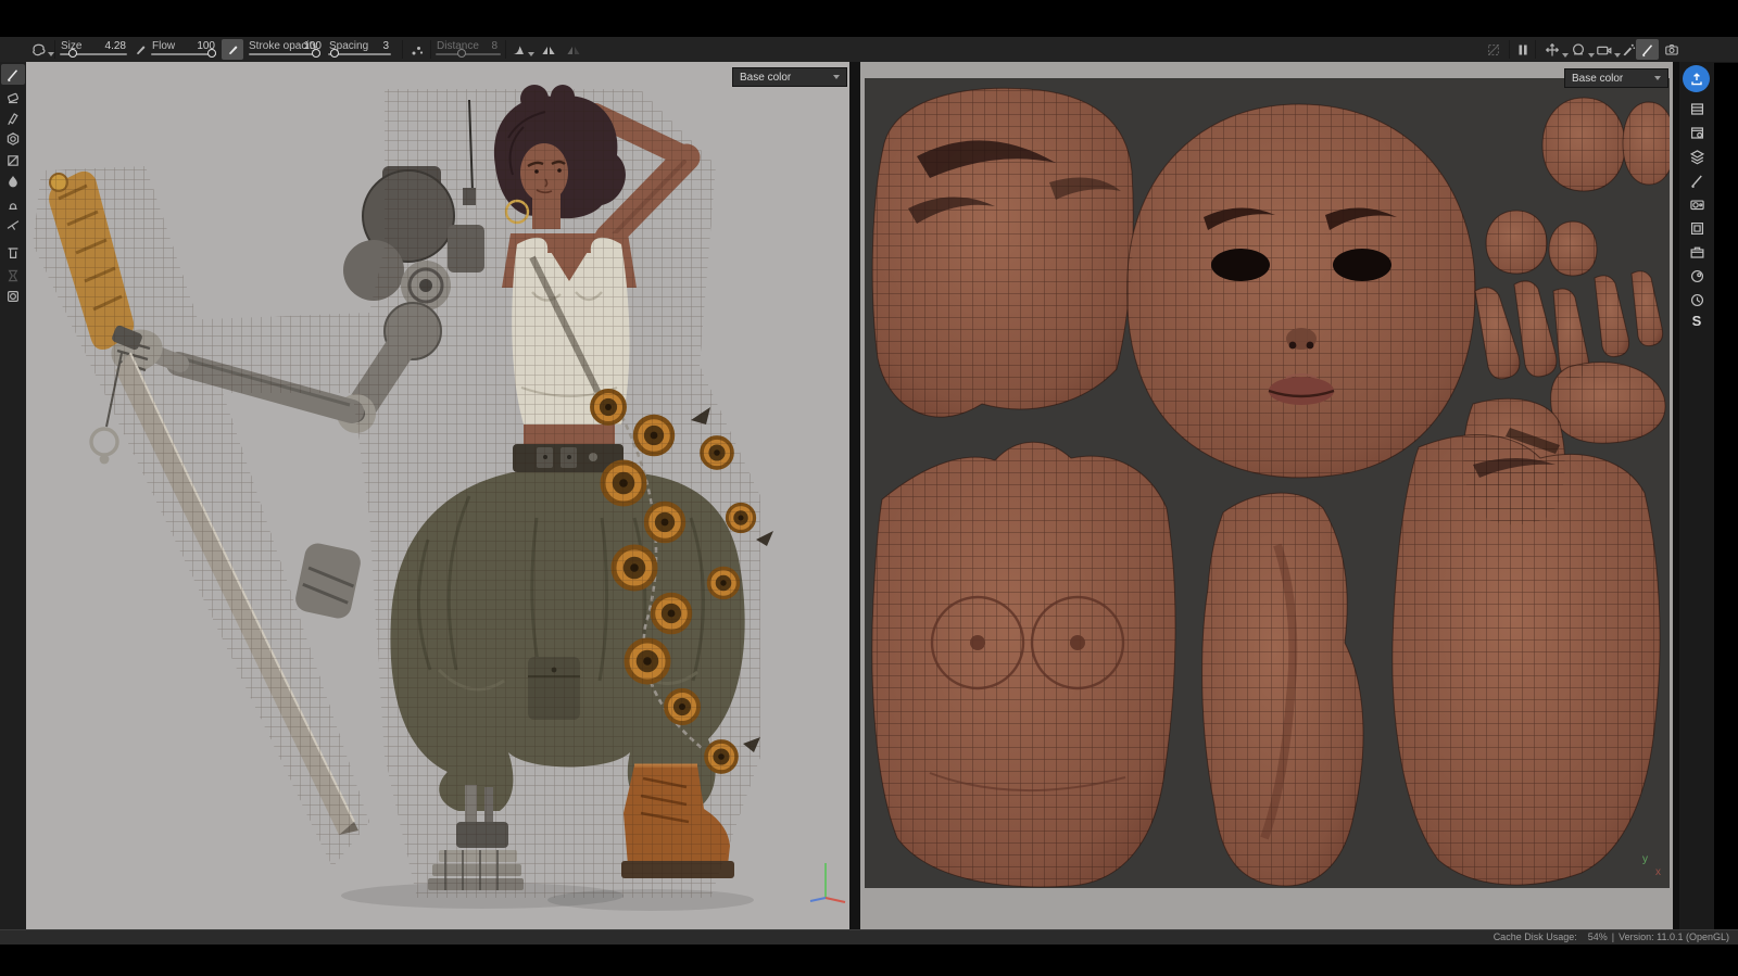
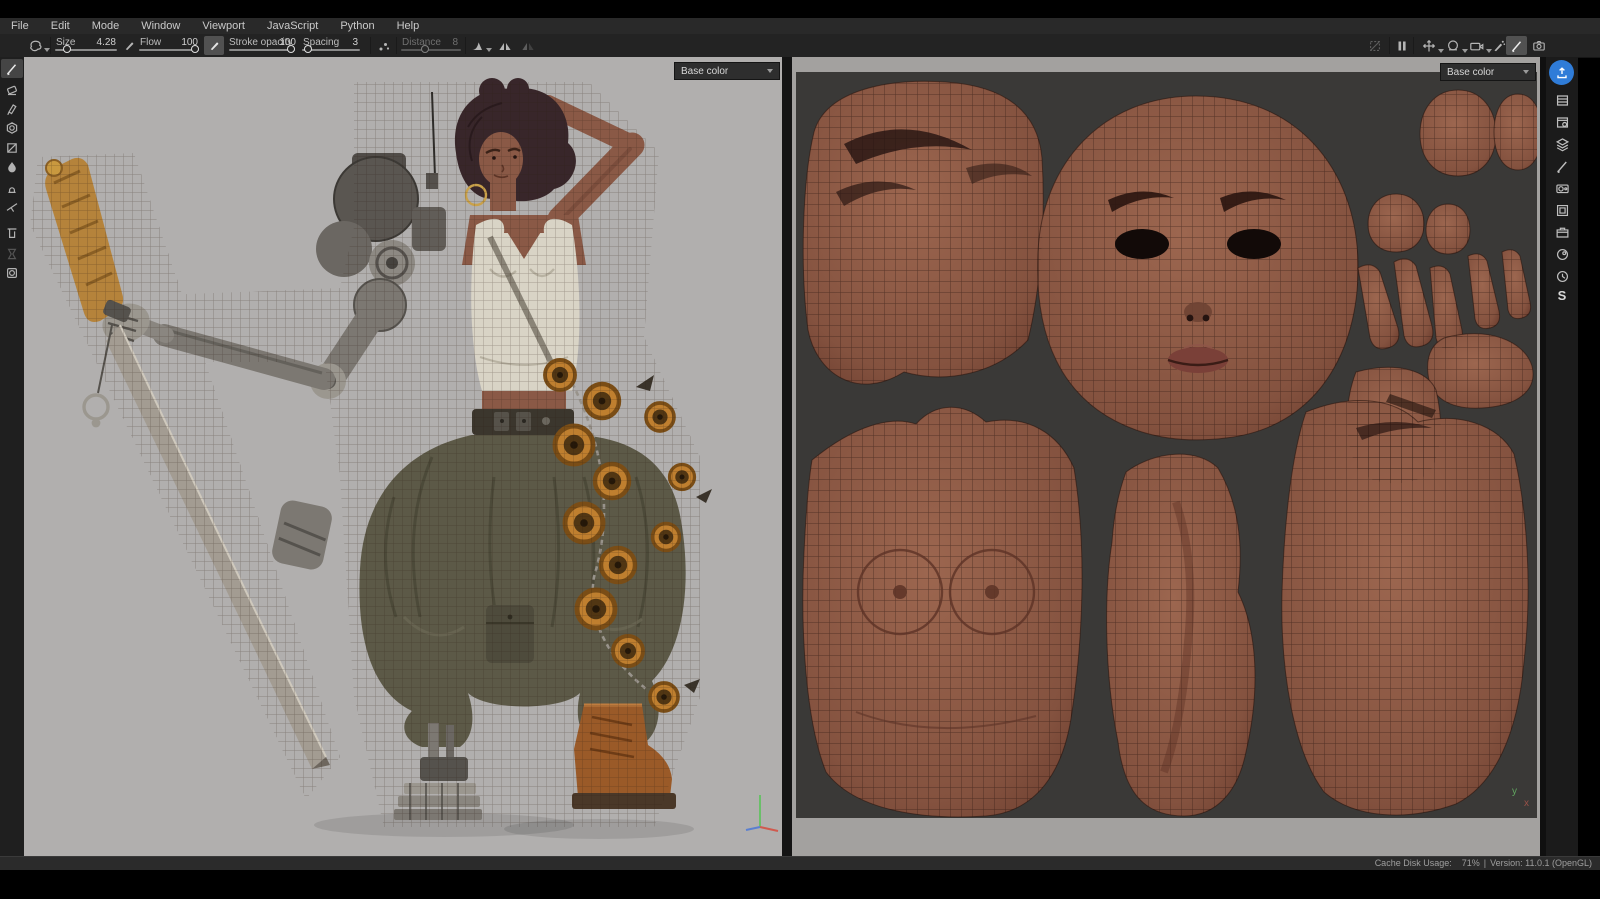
+ File
+ Edit
+ Mode
+ Window
+ Viewport
+ JavaScript
+ Python
+ Help
  Size
  4.28
  Flow
  100
  Stroke opacity
  100
  Spacing
  3
  Distance
  8
  Base color
  y
  x
  Base color
  S
  Cache Disk Usage:
- 54%
+ 71%
  |
  Version: 11.0.1 (OpenGL)
